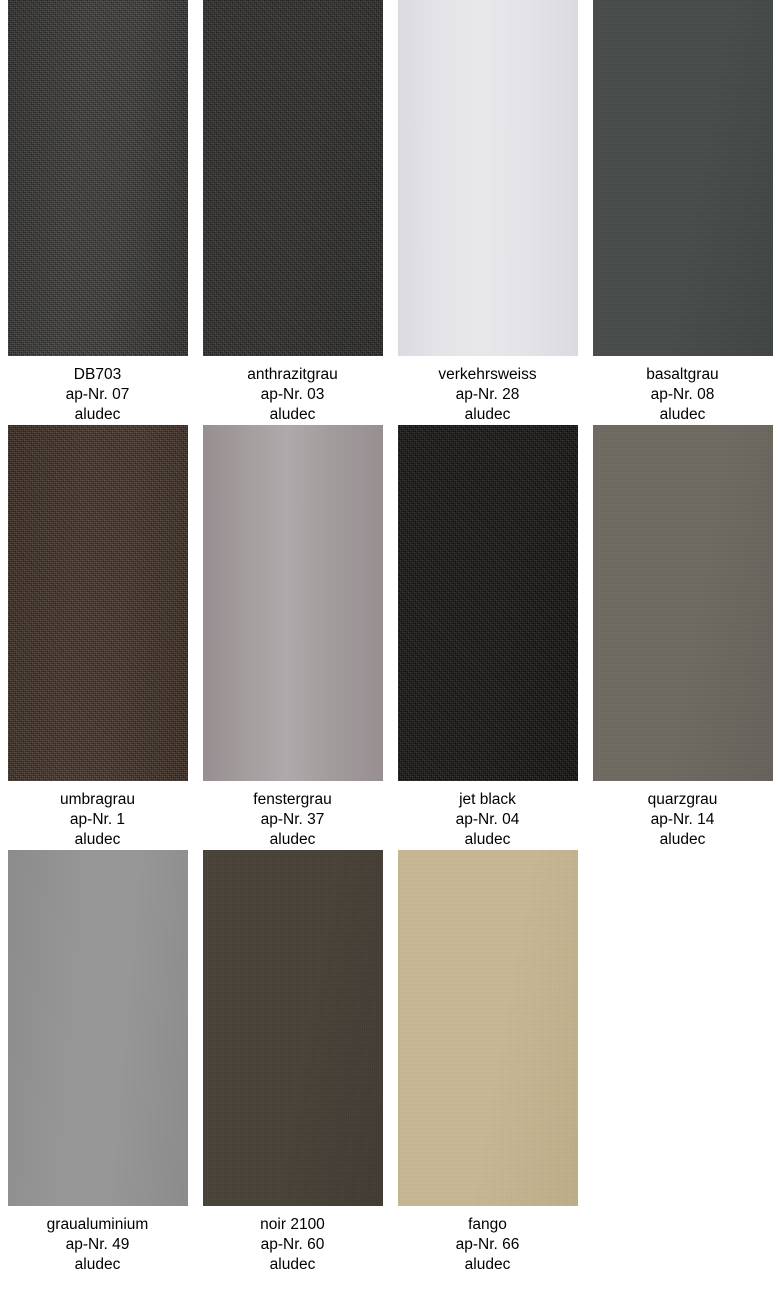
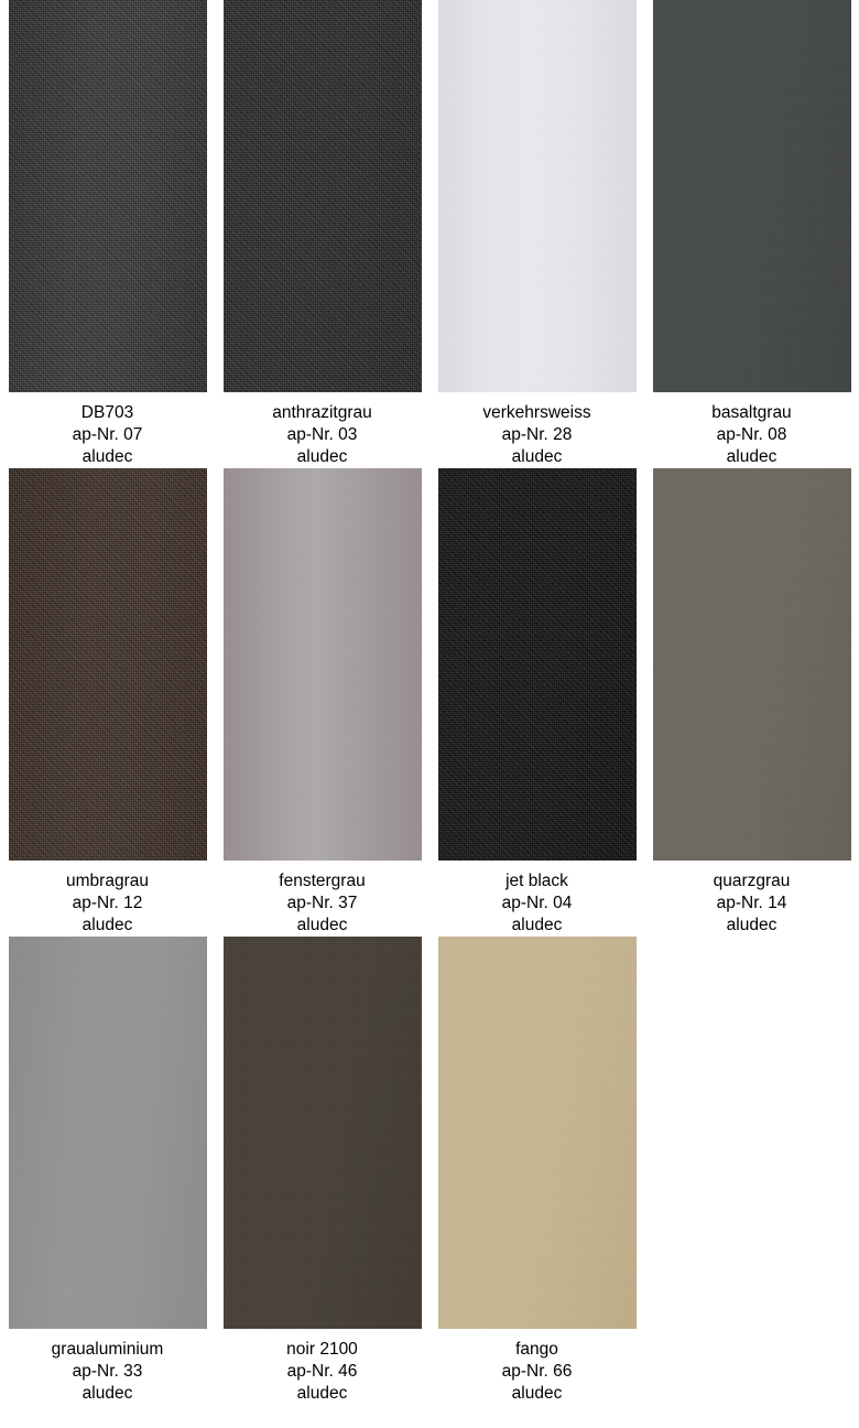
  DB703
  ap-Nr. 07
  aludec
  anthrazitgrau
  ap-Nr. 03
  aludec
  verkehrsweiss
  ap-Nr. 28
  aludec
  basaltgrau
  ap-Nr. 08
  aludec
  umbragrau
- ap-Nr. 1
+ ap-Nr. 12
  aludec
  fenstergrau
  ap-Nr. 37
  aludec
  jet black
  ap-Nr. 04
  aludec
  quarzgrau
  ap-Nr. 14
  aludec
  graualuminium
- ap-Nr. 49
+ ap-Nr. 33
  aludec
  noir 2100
- ap-Nr. 60
+ ap-Nr. 46
  aludec
  fango
  ap-Nr. 66
  aludec
